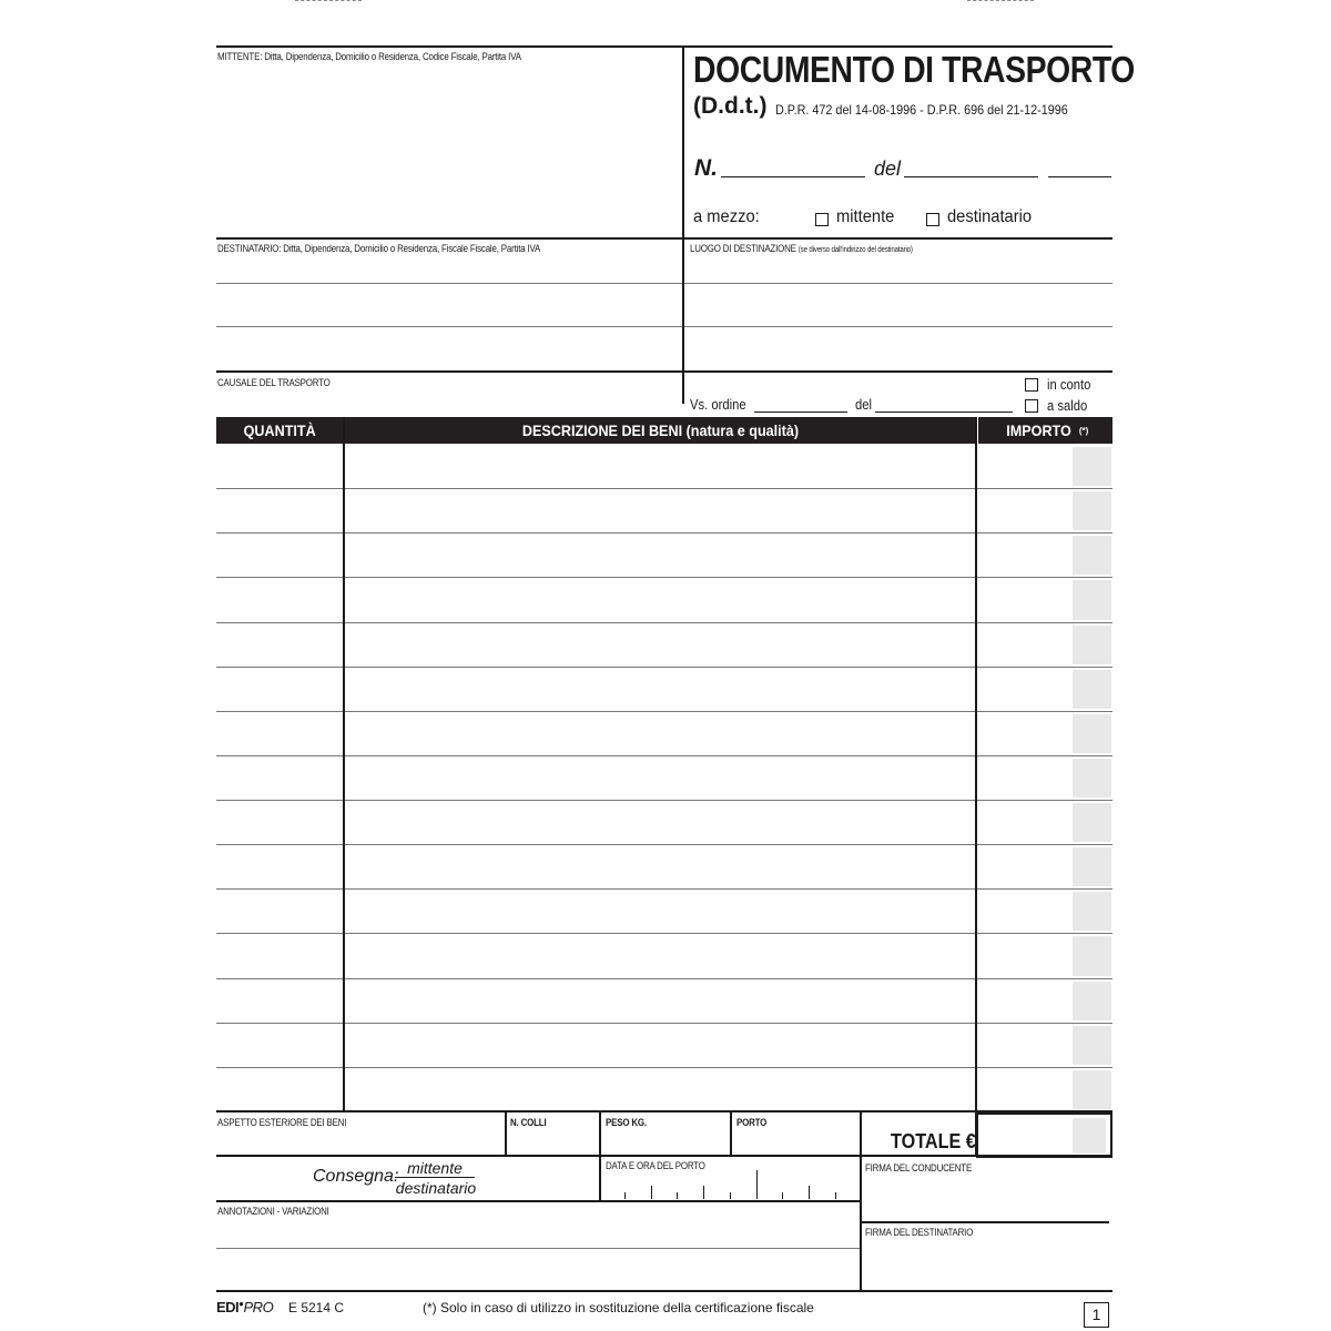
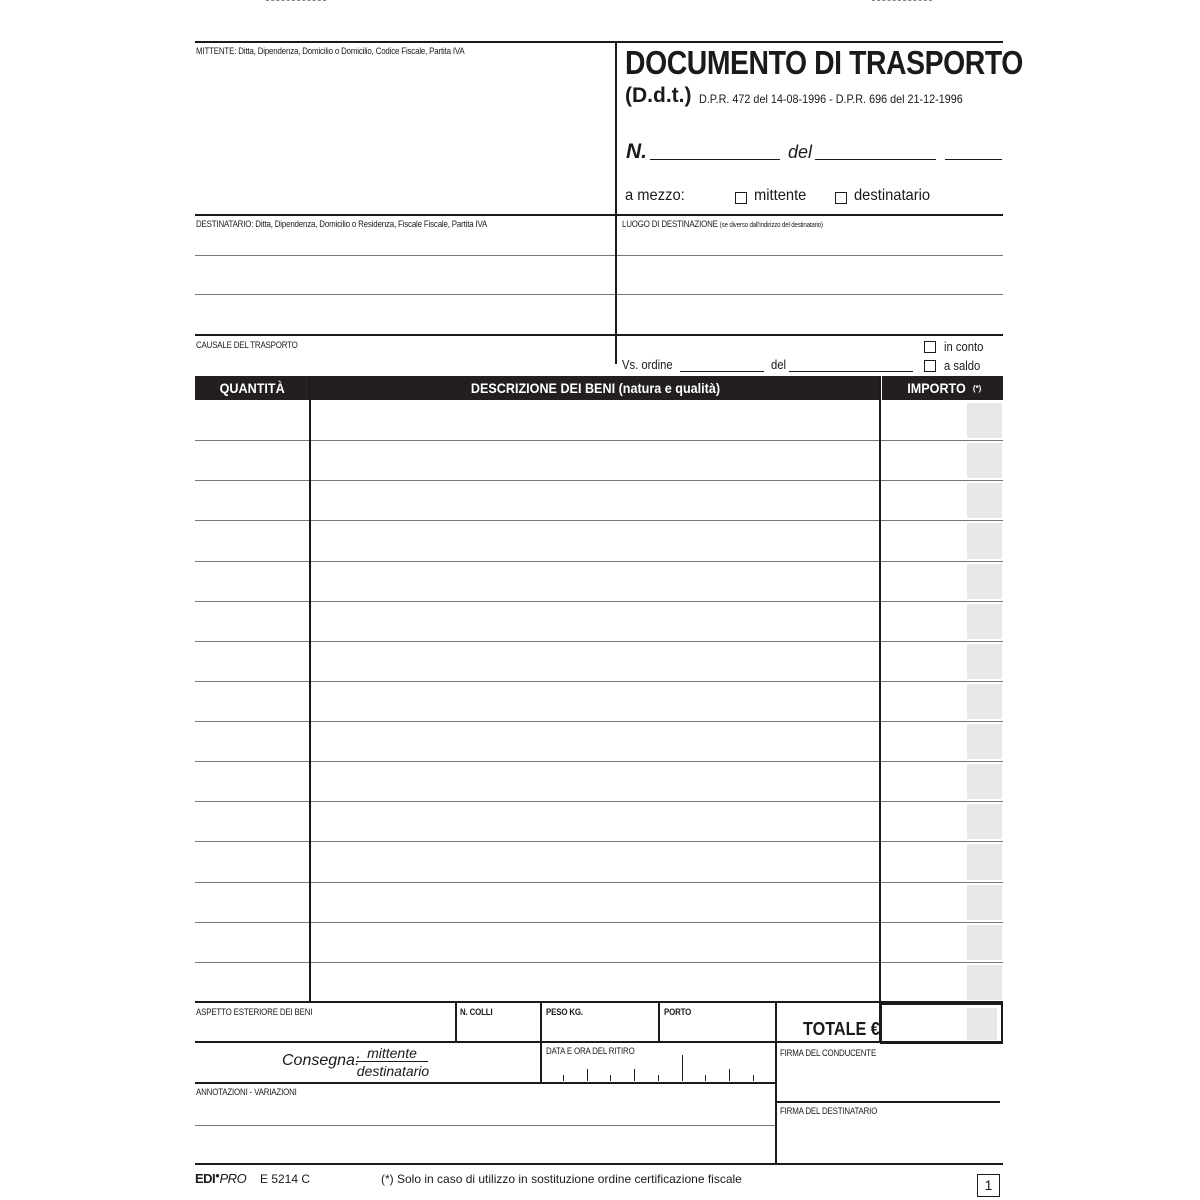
- MITTENTE: Ditta, Dipendenza, Domicilio o Residenza, Codice Fiscale, Partita IVA
+ MITTENTE: Ditta, Dipendenza, Domicilio o Domicilio, Codice Fiscale, Partita IVA
  DOCUMENTO DI TRASPORTO
  (D.d.t.)
  D.P.R. 472 del 14-08-1996 - D.P.R. 696 del 21-12-1996
  N.
  del
  a mezzo:
  mittente
  destinatario
  DESTINATARIO: Ditta, Dipendenza, Domicilio o Residenza, Fiscale Fiscale, Partita IVA
  CAUSALE DEL TRASPORTO
  Vs. ordine
  del
  in conto
  a saldo
  QUANTITÀ
  DESCRIZIONE DEI BENI (natura e qualità)
  IMPORTO
  (*)
  ASPETTO ESTERIORE DEI BENI
  N. COLLI
  PESO KG.
  PORTO
  TOTALE €
  Consegna:
  mittente
  destinatario
- DATA E ORA DEL PORTO
+ DATA E ORA DEL RITIRO
  FIRMA DEL CONDUCENTE
  ANNOTAZIONI - VARIAZIONI
  FIRMA DEL DESTINATARIO
  EDI●PRO
  E 5214 C
- (*) Solo in caso di utilizzo in sostituzione della certificazione fiscale
+ (*) Solo in caso di utilizzo in sostituzione ordine certificazione fiscale
  1
